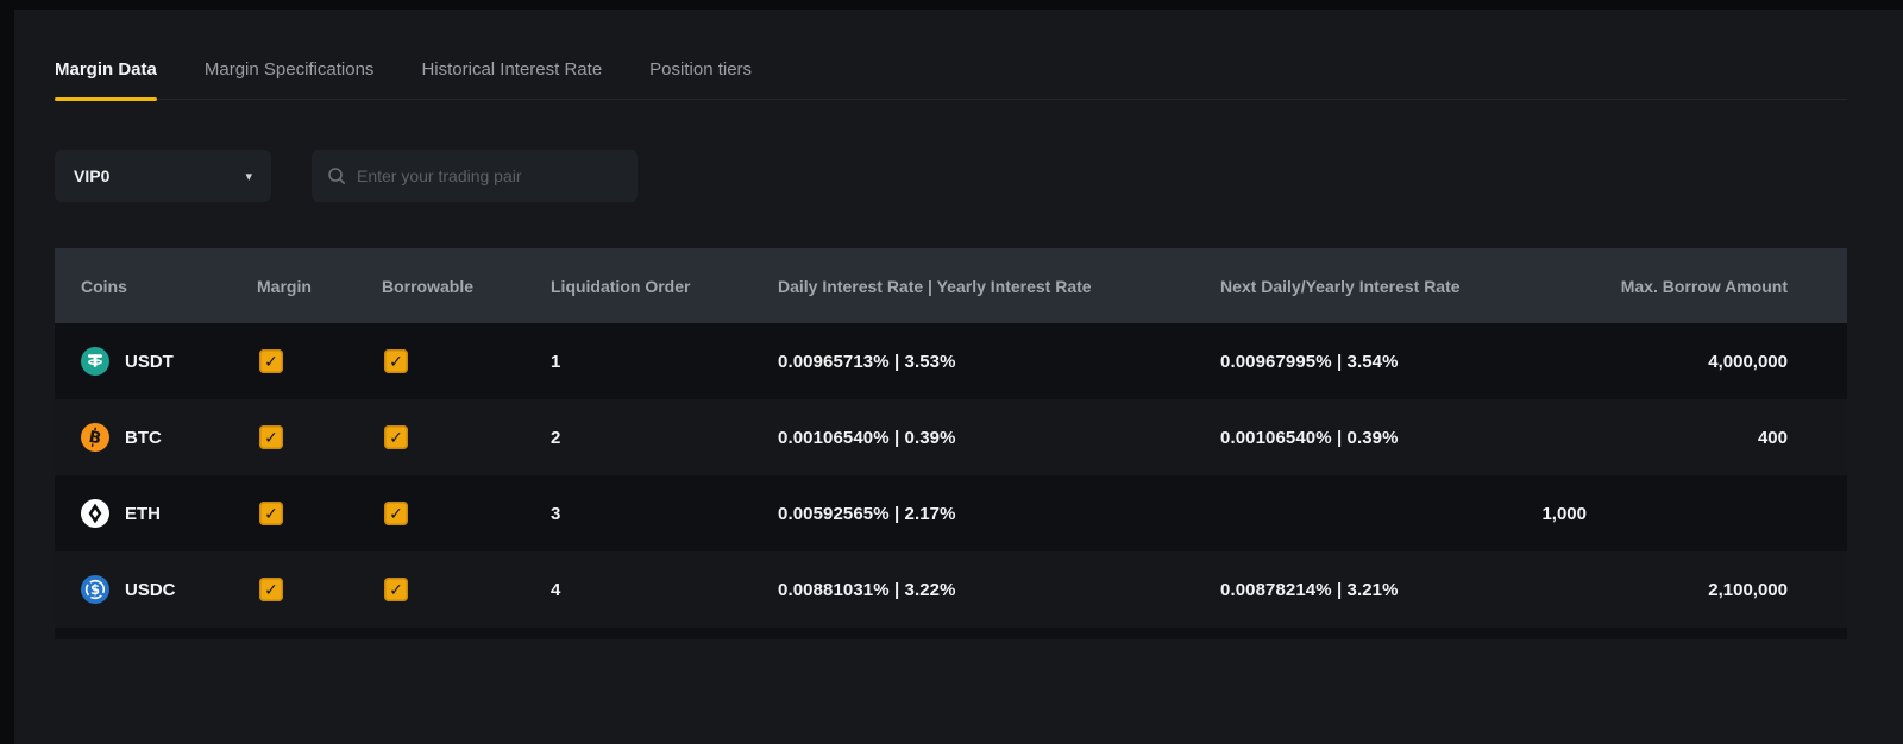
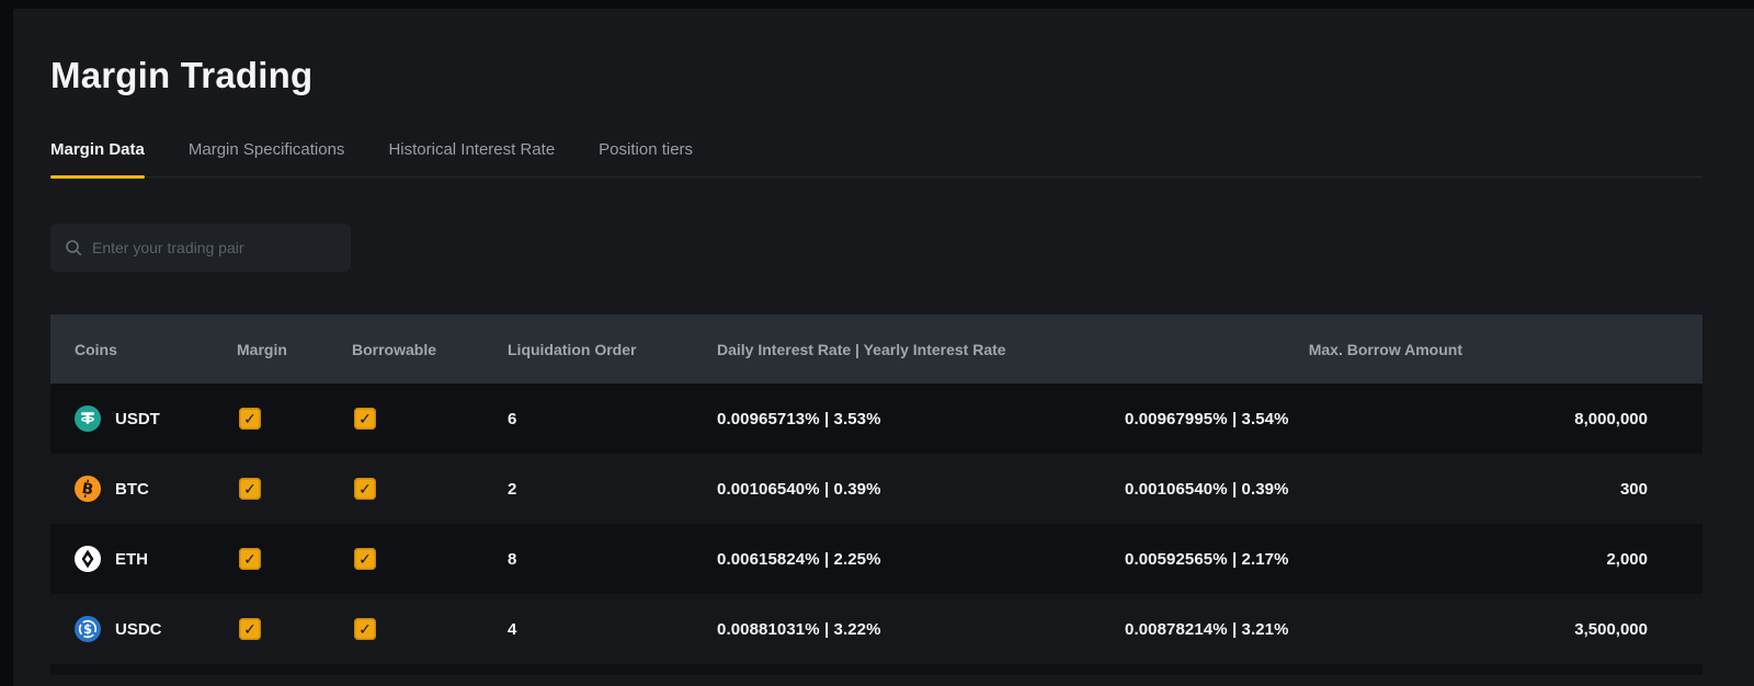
+ Margin Trading
  Margin Data
  Margin Specifications
  Historical Interest Rate
  Position tiers
- VIP0
- ▾
  Enter your trading pair
  Coins
  Margin
  Borrowable
  Liquidation Order
  Daily Interest Rate | Yearly Interest Rate
- Next Daily/Yearly Interest Rate
  Max. Borrow Amount
  USDT
  ✓
  ✓
- 1
+ 6
  0.00965713% | 3.53%
  0.00967995% | 3.54%
- 4,000,000
+ 8,000,000
  BTC
  ✓
  ✓
  2
  0.00106540% | 0.39%
  0.00106540% | 0.39%
- 400
+ 300
  ETH
  ✓
  ✓
- 3
+ 8
+ 0.00615824% | 2.25%
  0.00592565% | 2.17%
- 1,000
+ 2,000
  $
  USDC
  ✓
  ✓
  4
  0.00881031% | 3.22%
  0.00878214% | 3.21%
- 2,100,000
+ 3,500,000
